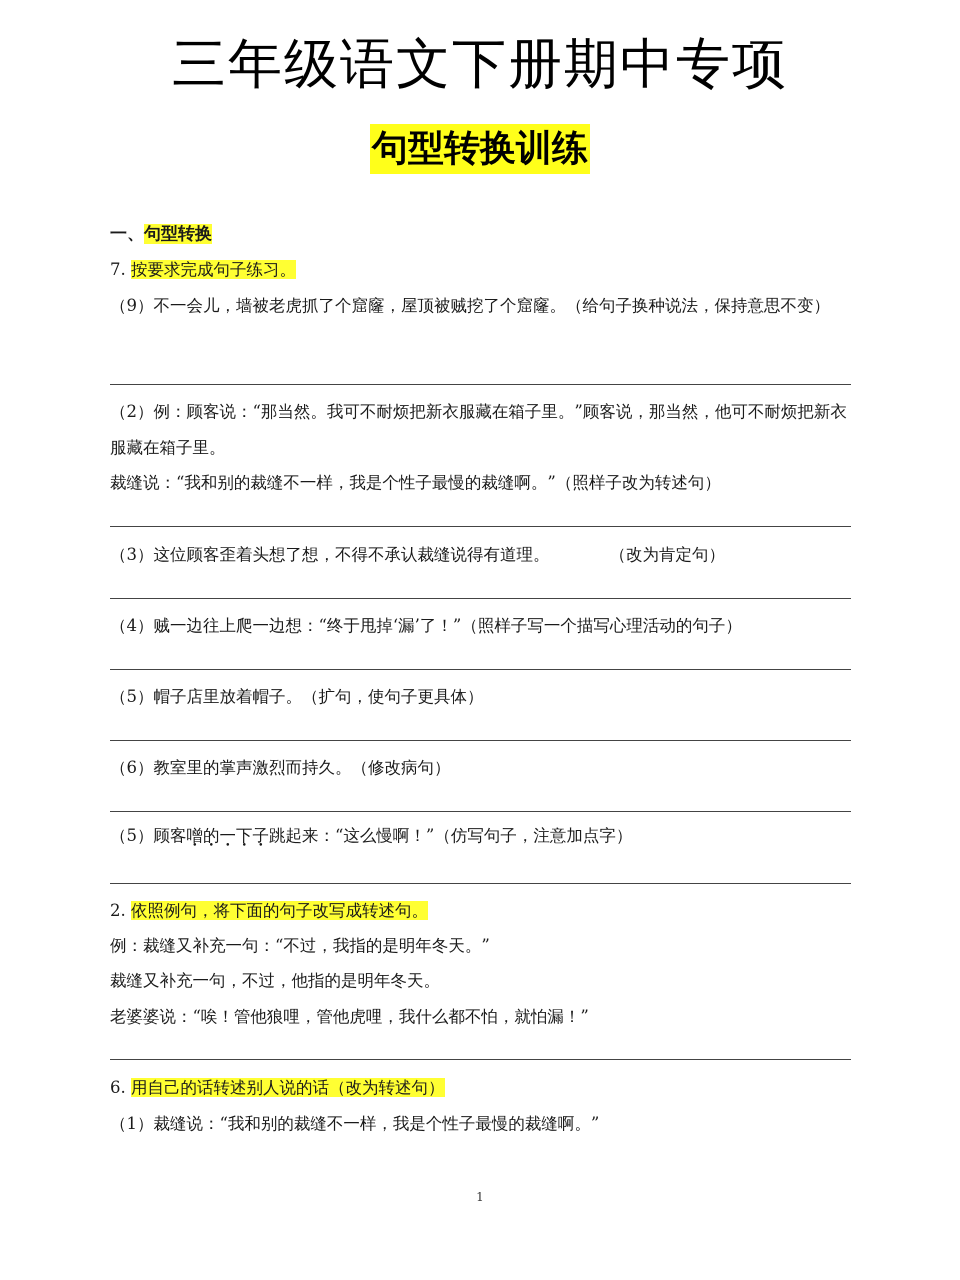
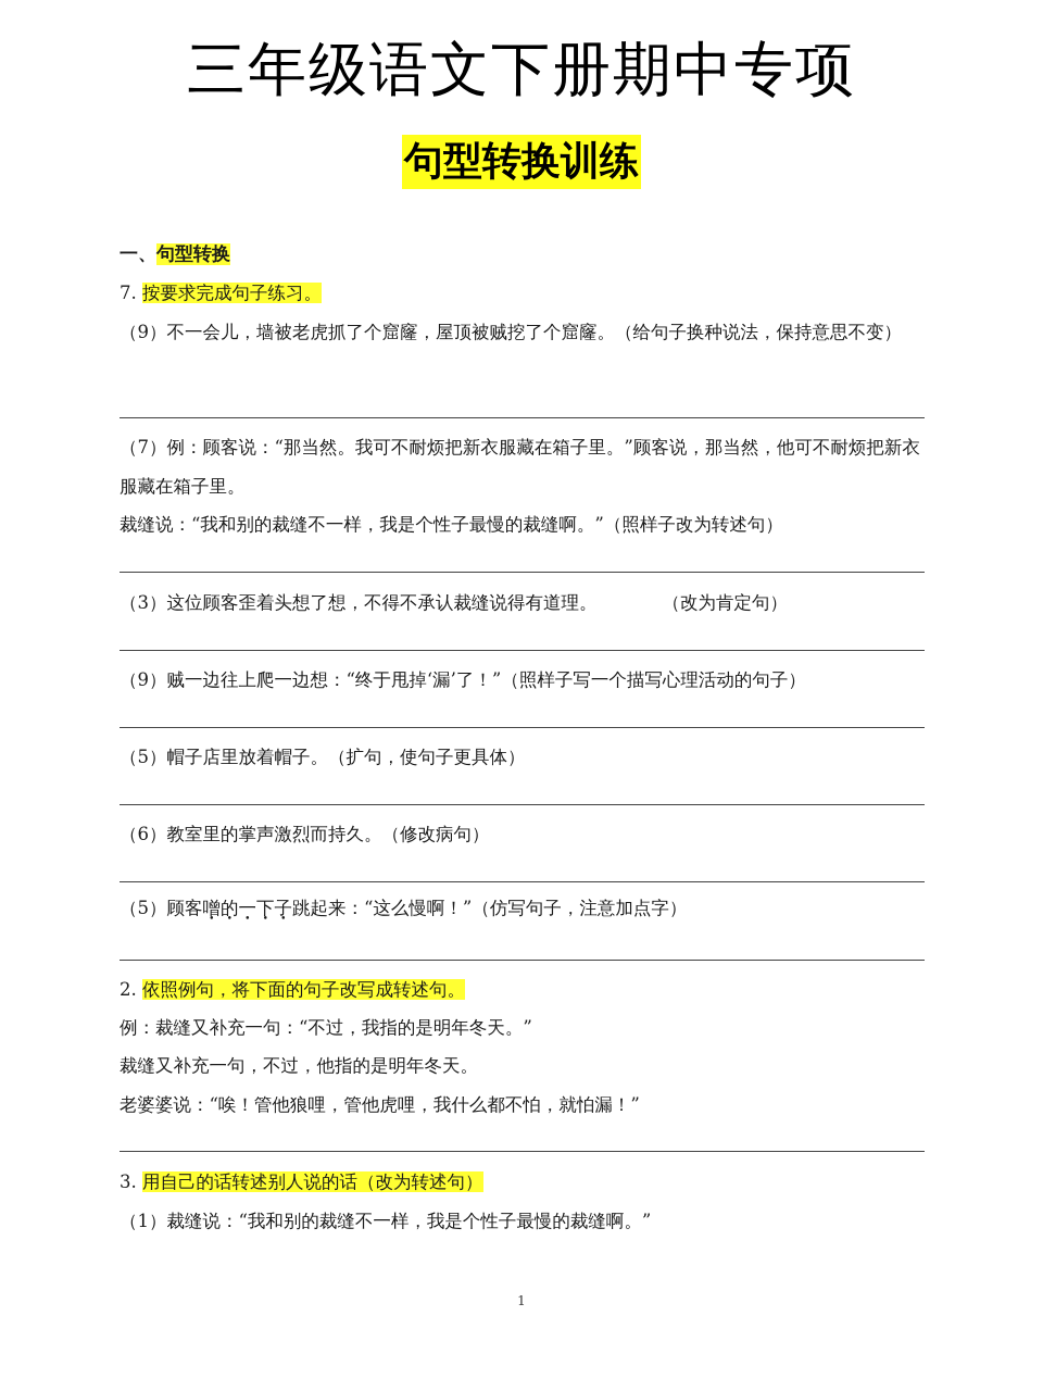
  三年级语文下册期中专项
  句型转换训练
  一、句型转换
  7. 按要求完成句子练习。
  （9）不一会儿，墙被老虎抓了个窟窿，屋顶被贼挖了个窟窿。（给句子换种说法，保持意思不变）
- （2）例：顾客说：“那当然。我可不耐烦把新衣服藏在箱子里。”顾客说，那当然，他可不耐烦把新衣服藏在箱子里。
+ （7）例：顾客说：“那当然。我可不耐烦把新衣服藏在箱子里。”顾客说，那当然，他可不耐烦把新衣服藏在箱子里。
  裁缝说：“我和别的裁缝不一样，我是个性子最慢的裁缝啊。”（照样子改为转述句）
  （3）这位顾客歪着头想了想，不得不承认裁缝说得有道理。 （改为肯定句）
- （4）贼一边往上爬一边想：“终于甩掉‘漏’了！”（照样子写一个描写心理活动的句子）
+ （9）贼一边往上爬一边想：“终于甩掉‘漏’了！”（照样子写一个描写心理活动的句子）
  （5）帽子店里放着帽子。（扩句，使句子更具体）
  （6）教室里的掌声激烈而持久。（修改病句）
  （5）顾客噌的一下子跳起来：“这么慢啊！”（仿写句子，注意加点字）
  2. 依照例句，将下面的句子改写成转述句。
  例：裁缝又补充一句：“不过，我指的是明年冬天。”
  裁缝又补充一句，不过，他指的是明年冬天。
  老婆婆说：“唉！管他狼哩，管他虎哩，我什么都不怕，就怕漏！”
- 6. 用自己的话转述别人说的话（改为转述句）
+ 3. 用自己的话转述别人说的话（改为转述句）
  （1）裁缝说：“我和别的裁缝不一样，我是个性子最慢的裁缝啊。”
  1
